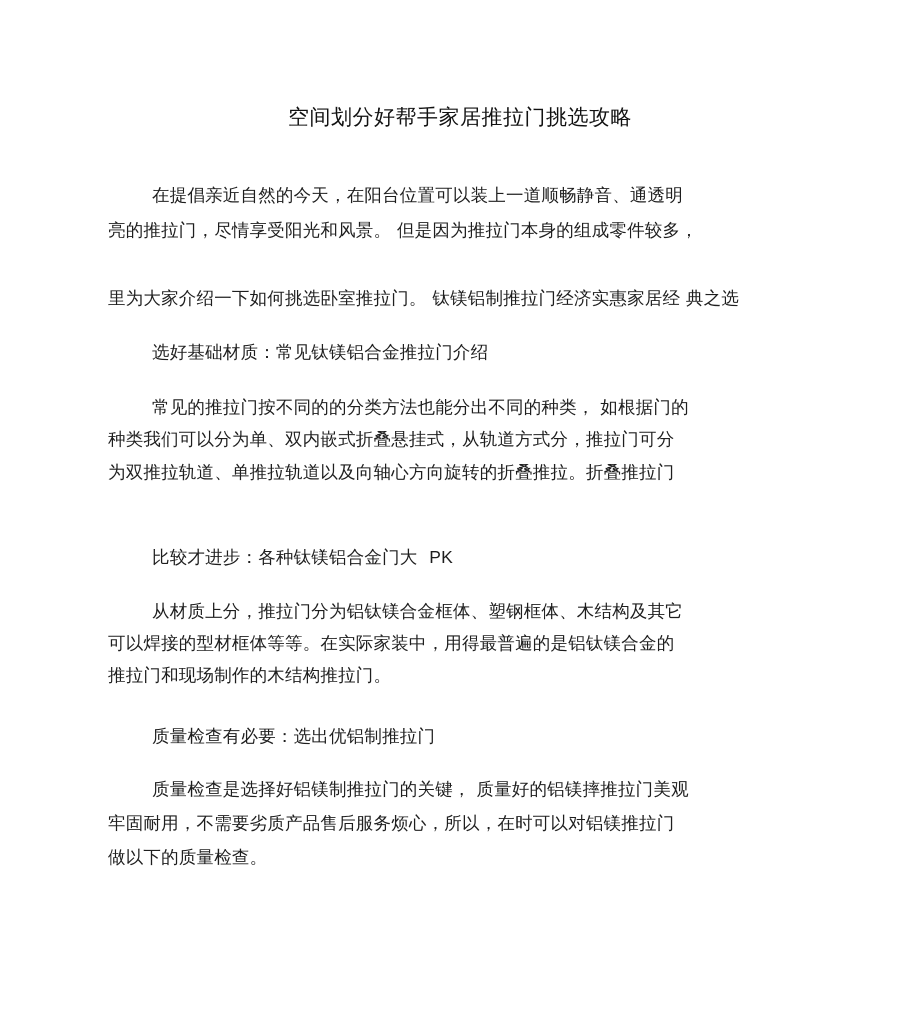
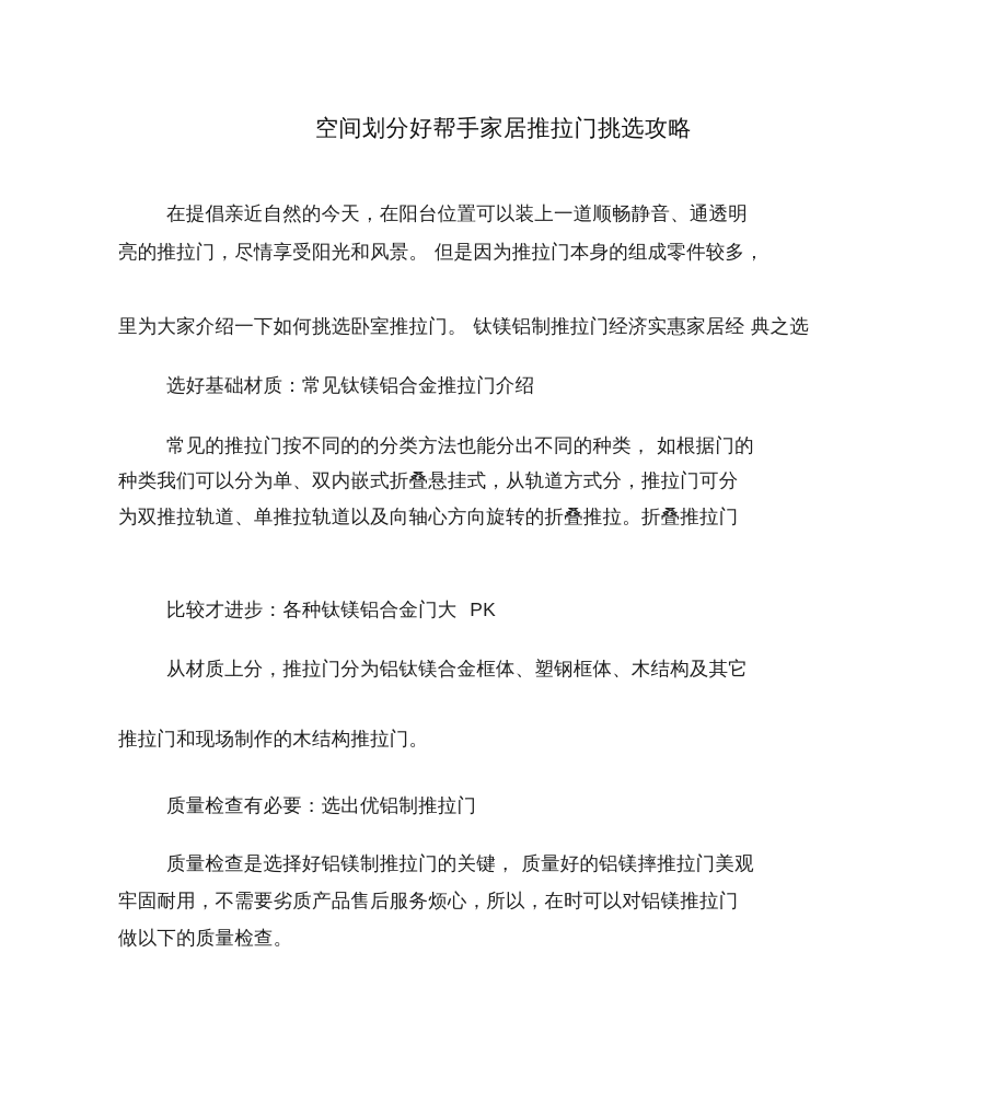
  空间划分好帮手家居推拉门挑选攻略
  在提倡亲近自然的今天，在阳台位置可以装上一道顺畅静音、通透明
  亮的推拉门，尽情享受阳光和风景。 但是因为推拉门本身的组成零件较多，
  里为大家介绍一下如何挑选卧室推拉门。 钛镁铝制推拉门经济实惠家居经 典之选
  选好基础材质：常见钛镁铝合金推拉门介绍
  常见的推拉门按不同的的分类方法也能分出不同的种类， 如根据门的
  种类我们可以分为单、双内嵌式折叠悬挂式，从轨道方式分，推拉门可分
  为双推拉轨道、单推拉轨道以及向轴心方向旋转的折叠推拉。折叠推拉门
  比较才进步：各种钛镁铝合金门大 PK
  从材质上分，推拉门分为铝钛镁合金框体、塑钢框体、木结构及其它
- 可以焊接的型材框体等等。在实际家装中，用得最普遍的是铝钛镁合金的
  推拉门和现场制作的木结构推拉门。
  质量检查有必要：选出优铝制推拉门
  质量检查是选择好铝镁制推拉门的关键， 质量好的铝镁摔推拉门美观
  牢固耐用，不需要劣质产品售后服务烦心，所以，在时可以对铝镁推拉门
  做以下的质量检查。
